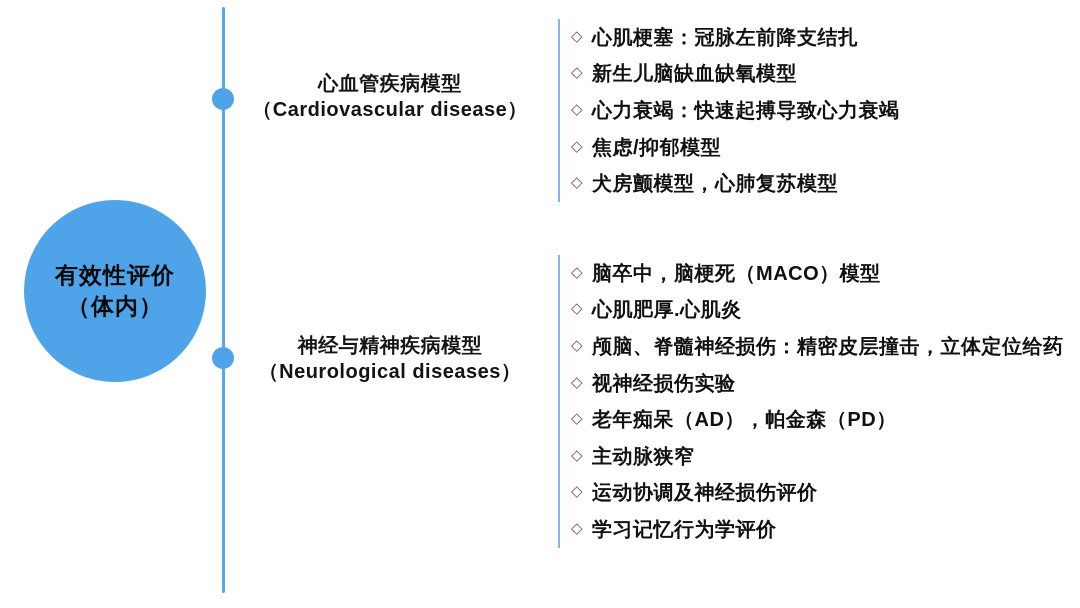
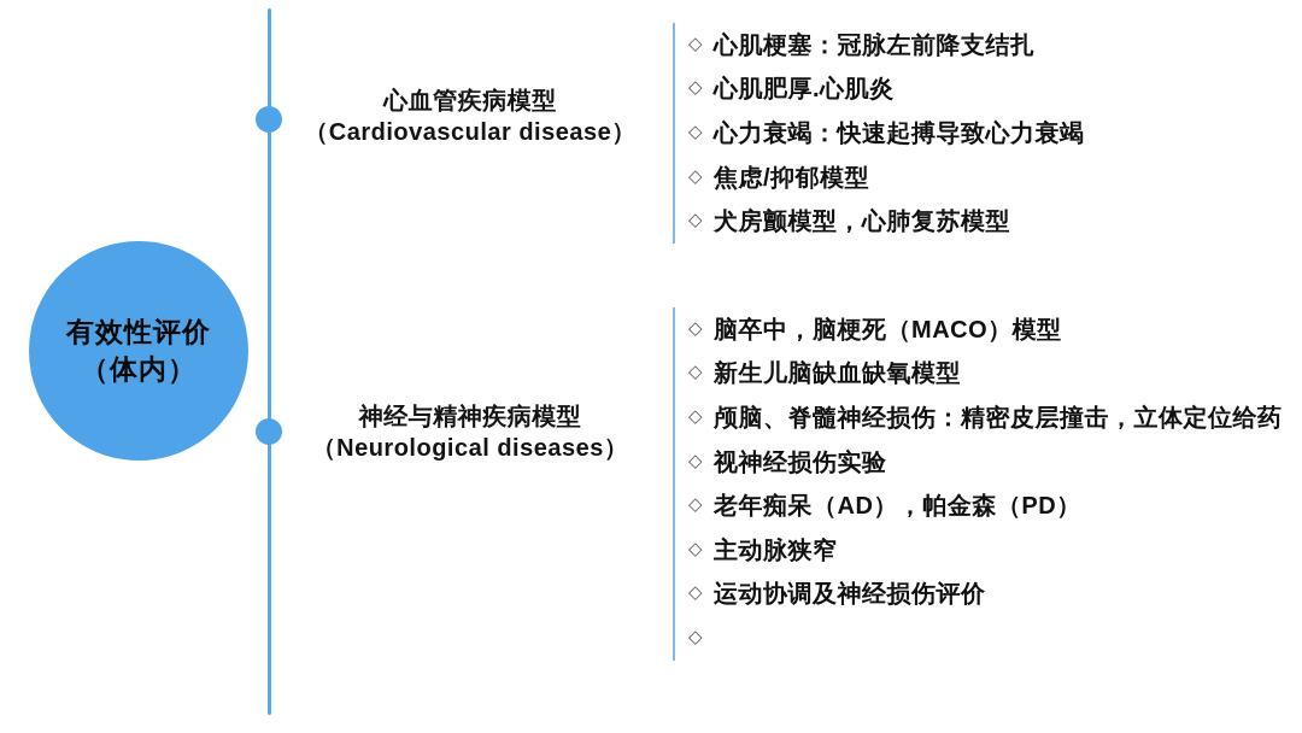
  有效性评价
  （体内）
  心血管疾病模型
  （Cardiovascular disease）
  神经与精神疾病模型
  （Neurological diseases）
  ◇
  心肌梗塞：冠脉左前降支结扎
  ◇
- 新生儿脑缺血缺氧模型
+ 心肌肥厚.心肌炎
  ◇
  心力衰竭：快速起搏导致心力衰竭
  ◇
  焦虑/抑郁模型
  ◇
  犬房颤模型，心肺复苏模型
  ◇
  脑卒中，脑梗死（MACO）模型
  ◇
- 心肌肥厚.心肌炎
+ 新生儿脑缺血缺氧模型
  ◇
  颅脑、脊髓神经损伤：精密皮层撞击，立体定位给药
  ◇
  视神经损伤实验
  ◇
  老年痴呆（AD），帕金森（PD）
  ◇
  主动脉狭窄
  ◇
  运动协调及神经损伤评价
  ◇
- 学习记忆行为学评价
